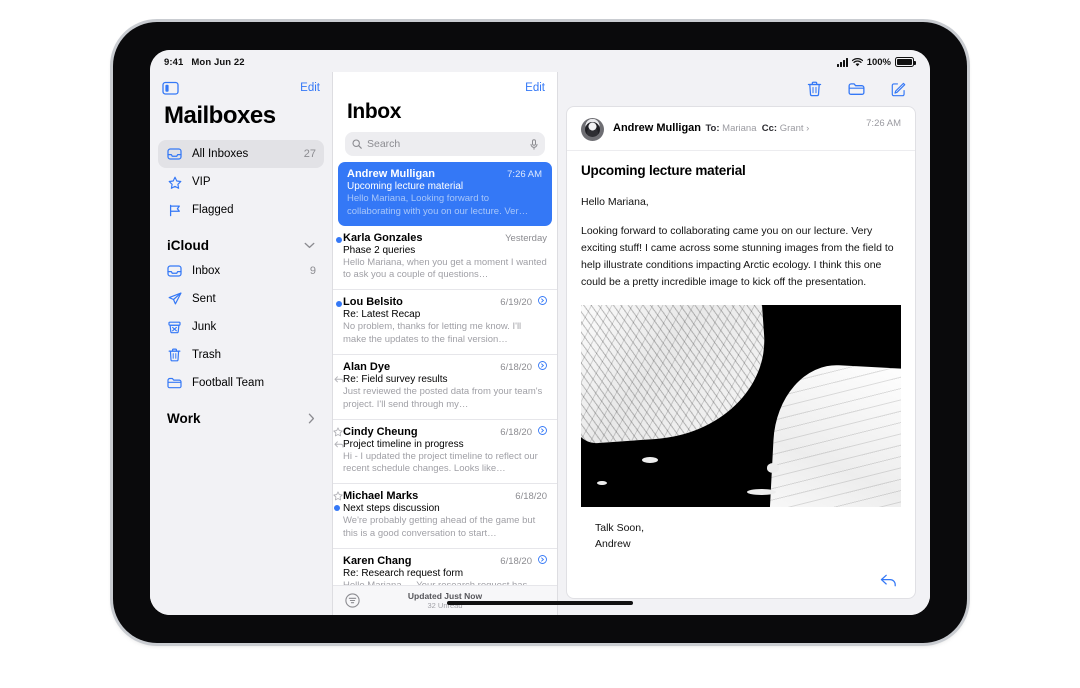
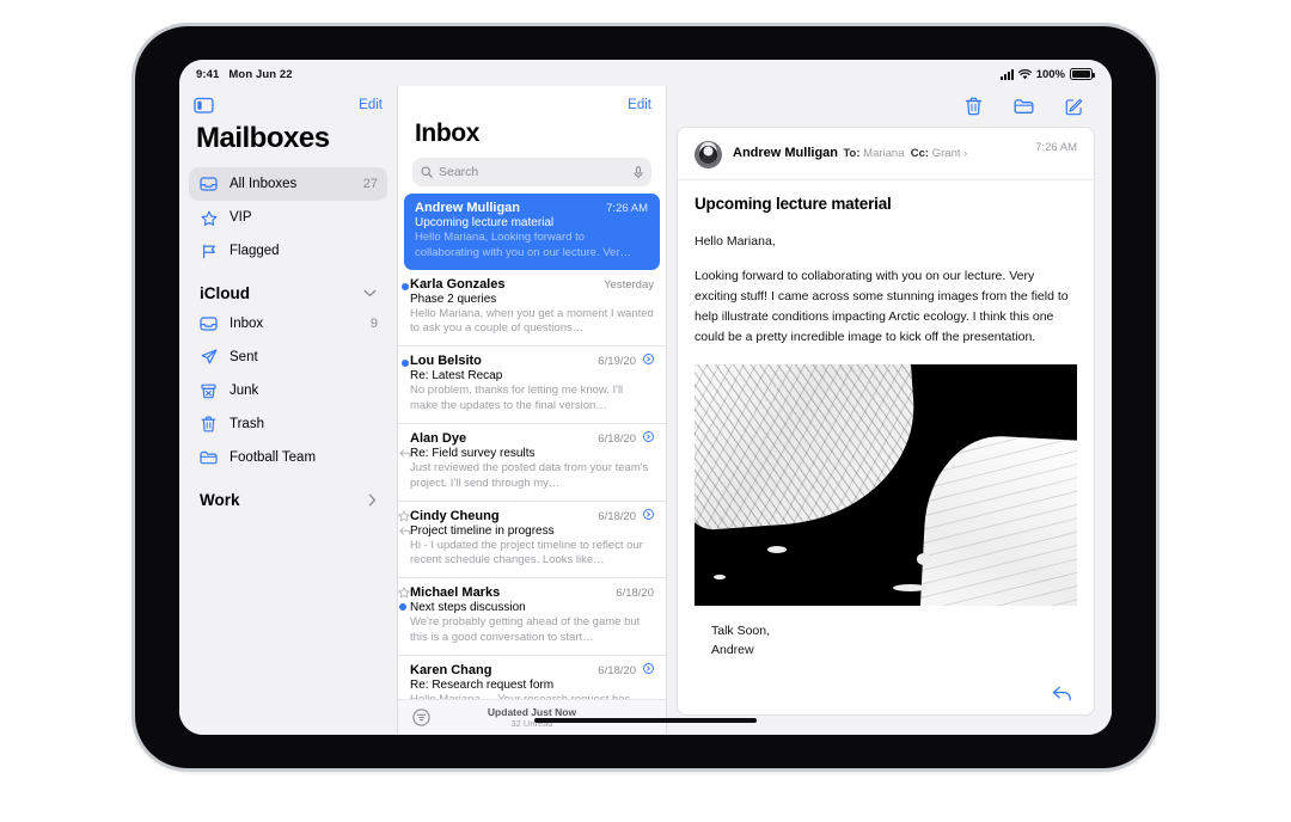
  9:41
  Mon Jun 22
  100%
  Edit
  Mailboxes
  All Inboxes
  27
  VIP
  Flagged
  iCloud
  Inbox
  9
  Sent
  Junk
  Trash
  Football Team
  Work
  Edit
  Inbox
  Search
  Andrew Mulligan
  7:26 AM
  Upcoming lecture material
  Hello Mariana, Looking forward to collaborating with you on our lecture. Ver…
  Karla Gonzales
  Yesterday
  Phase 2 queries
  Hello Mariana, when you get a moment I wanted to ask you a couple of questions…
  Lou Belsito
  6/19/20
  Re: Latest Recap
  No problem, thanks for letting me know. I'll make the updates to the final version…
  Alan Dye
  6/18/20
  Re: Field survey results
  Just reviewed the posted data from your team's project. I'll send through my…
  Cindy Cheung
  6/18/20
  Project timeline in progress
  Hi - I updated the project timeline to reflect our recent schedule changes. Looks like…
  Michael Marks
  6/18/20
  Next steps discussion
  We're probably getting ahead of the game but this is a good conversation to start…
  Karen Chang
  6/18/20
  Re: Research request form
  Updated Just Now
  32 Unread
  Andrew Mulligan To: Mariana Cc: Grant ›
  7:26 AM
  Upcoming lecture material
  Hello Mariana,
- Looking forward to collaborating came you on our lecture. Very exciting stuff! I came across some stunning images from the field to help illustrate conditions impacting Arctic ecology. I think this one could be a pretty incredible image to kick off the presentation.
+ Looking forward to collaborating with you on our lecture. Very exciting stuff! I came across some stunning images from the field to help illustrate conditions impacting Arctic ecology. I think this one could be a pretty incredible image to kick off the presentation.
  Talk Soon,
  Andrew
